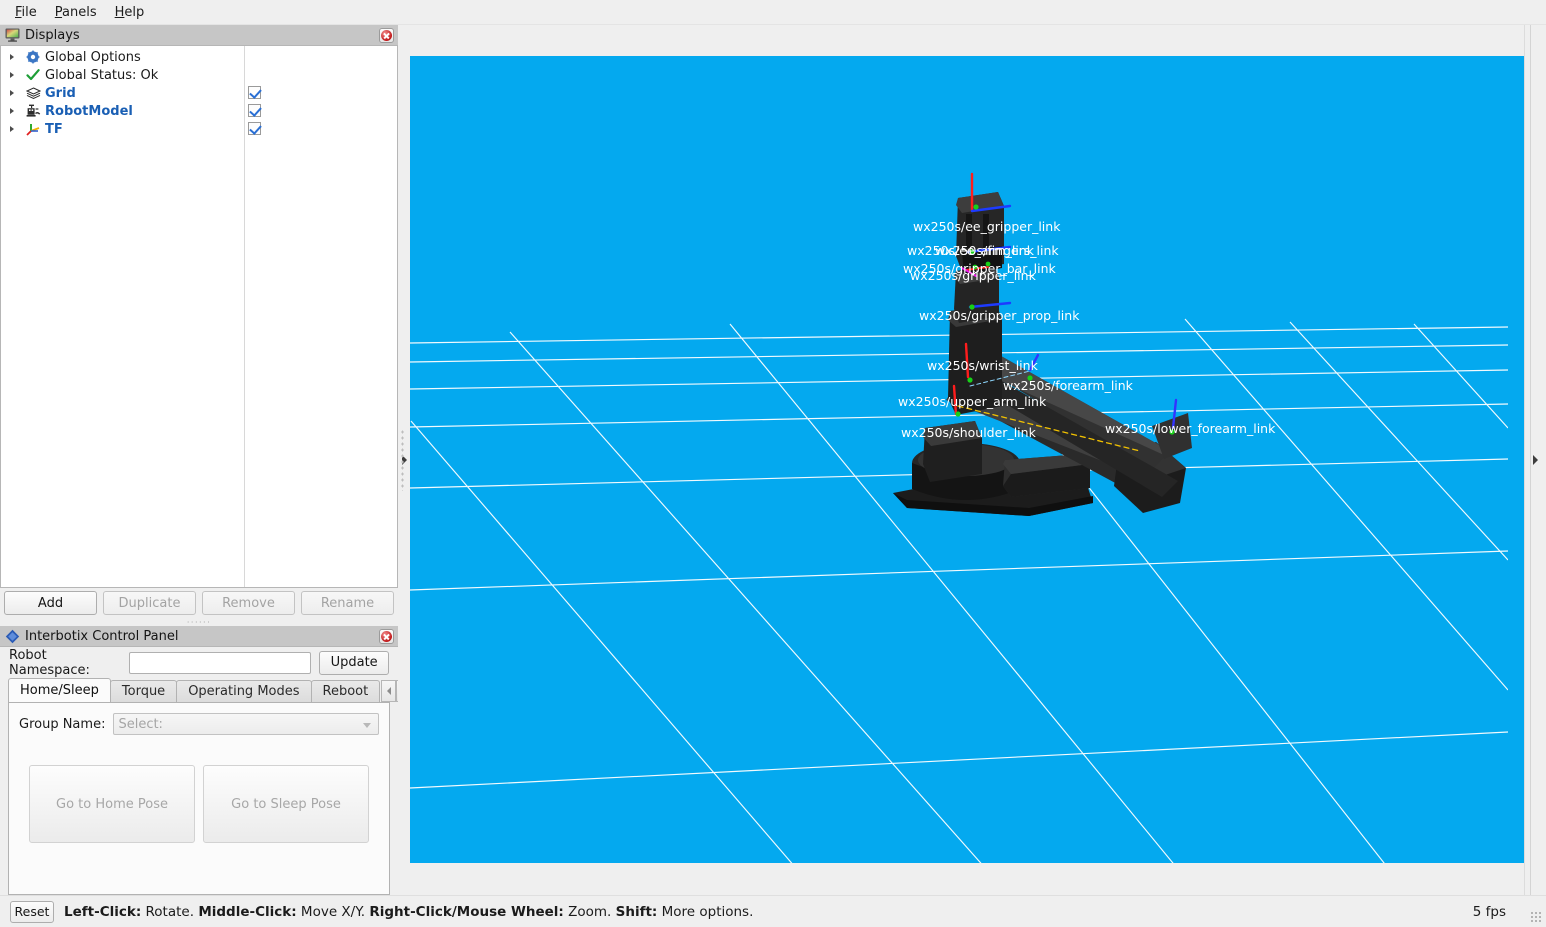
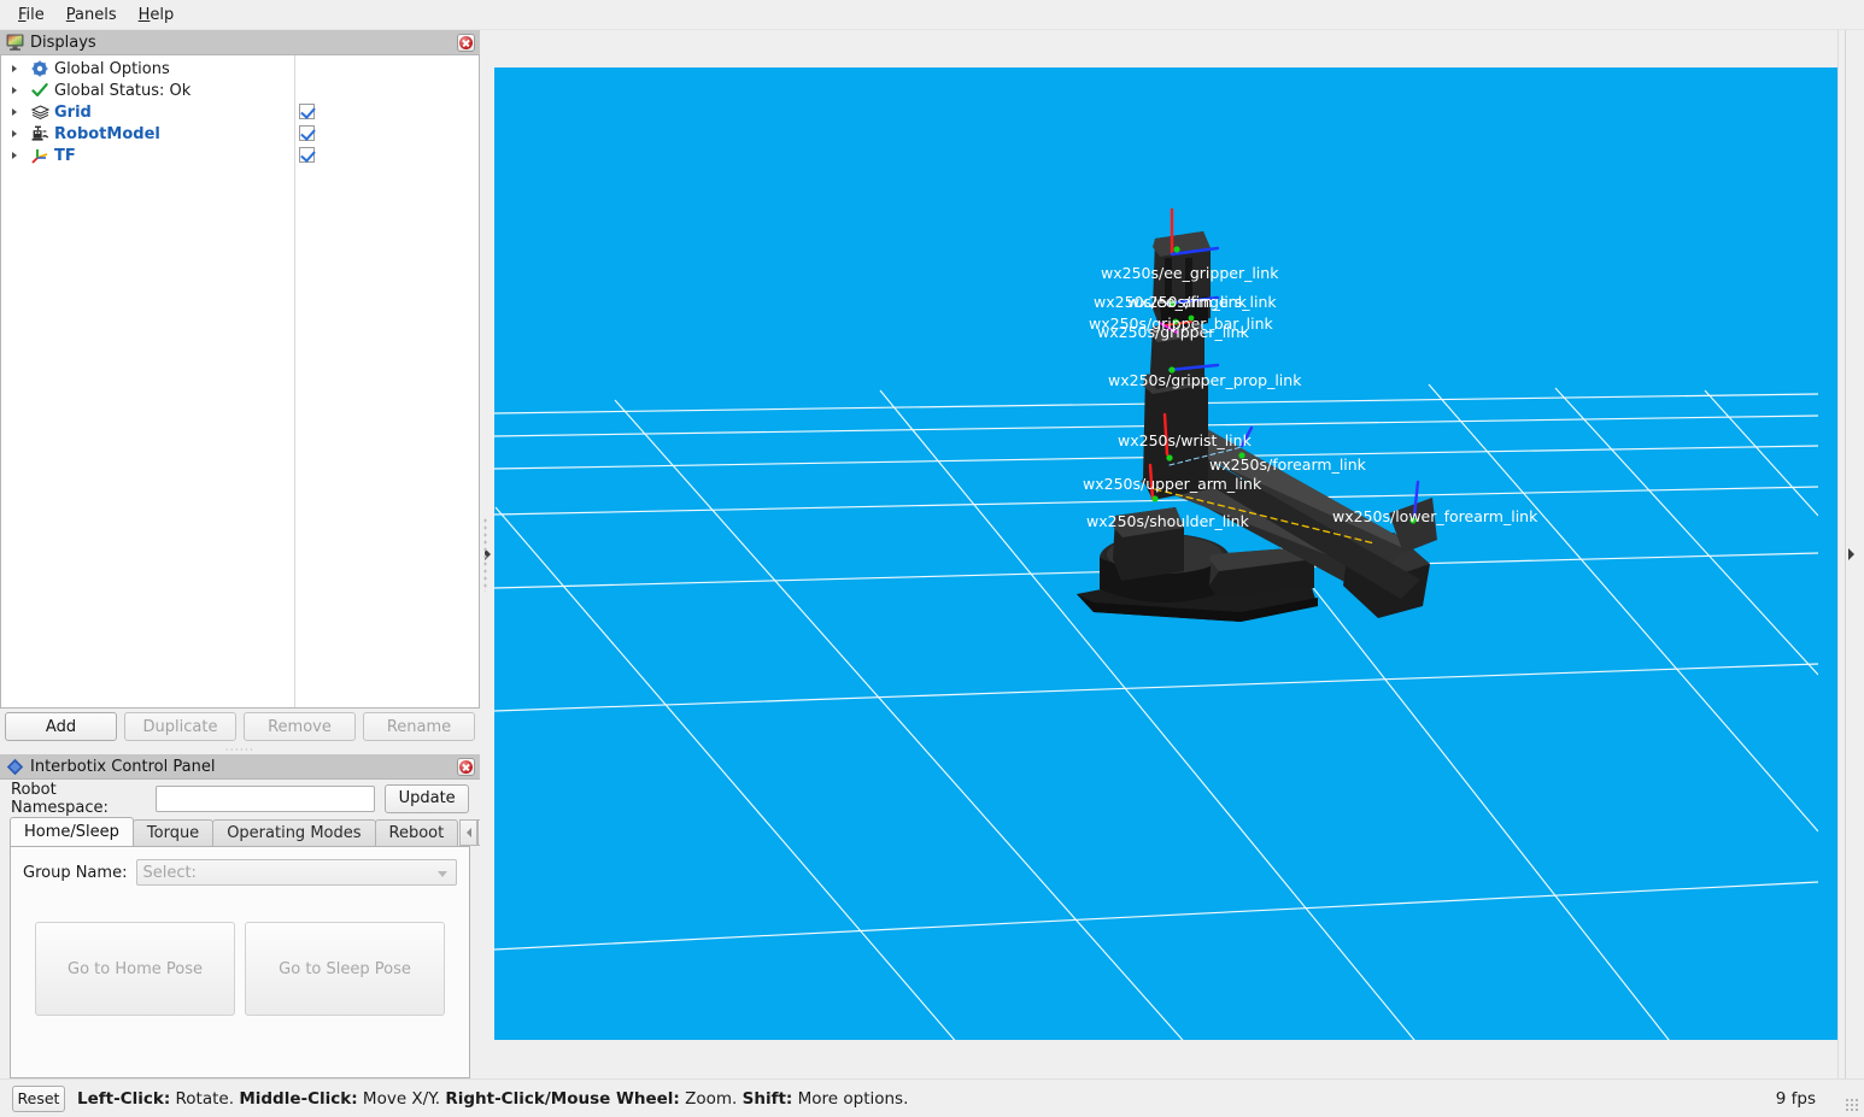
  File
  Panels
  Help
  Displays
  Global Options
  Global Status: Ok
  Grid
  RobotModel
  TF
  Add
  Duplicate
  Remove
  Rename
  ······
  Interbotix Control Panel
  Robot Namespace:
  Update
  Home/Sleep
  Torque
  Operating Modes
  Reboot
  Group Name:
  Select:
  Go to Home Pose
  Go to Sleep Pose
  wx250s/ee_gripper_link
  wx250s/ee_arm_link
  wx250s/fingers_link
  wx250s/gripper_bar_link
  wx250s/gripper_link
  wx250s/gripper_prop_link
  wx250s/wrist_link
  wx250s/forearm_link
  wx250s/upper_arm_link
  wx250s/shoulder_link
  wx250s/lower_forearm_link
  Reset
  Left-Click: Rotate. Middle-Click: Move X/Y. Right-Click/Mouse Wheel: Zoom. Shift: More options.
- 5 fps
+ 9 fps
